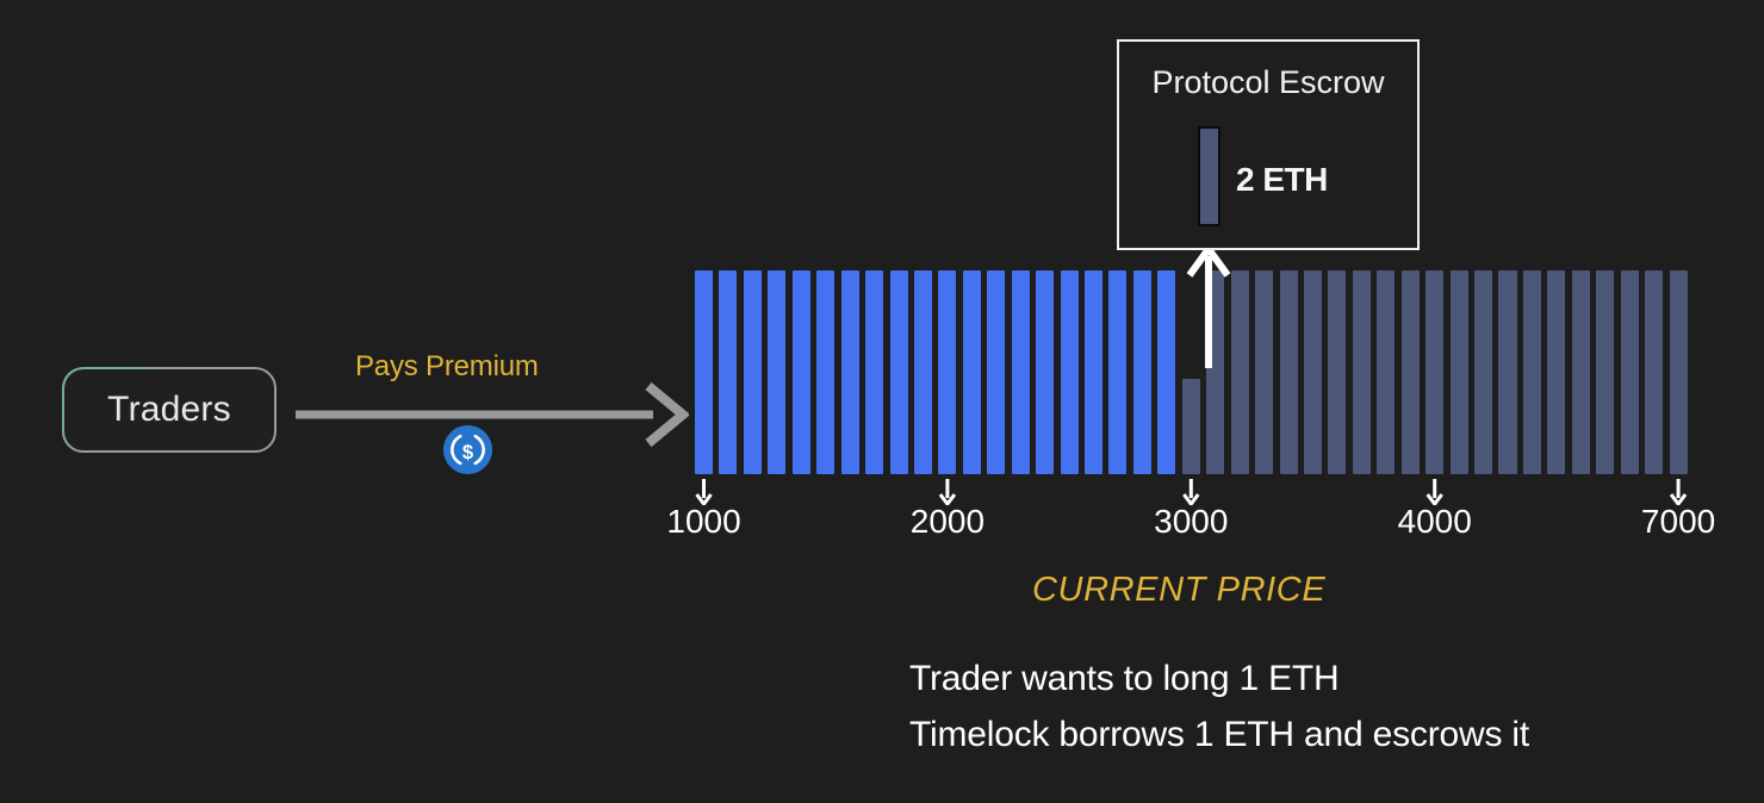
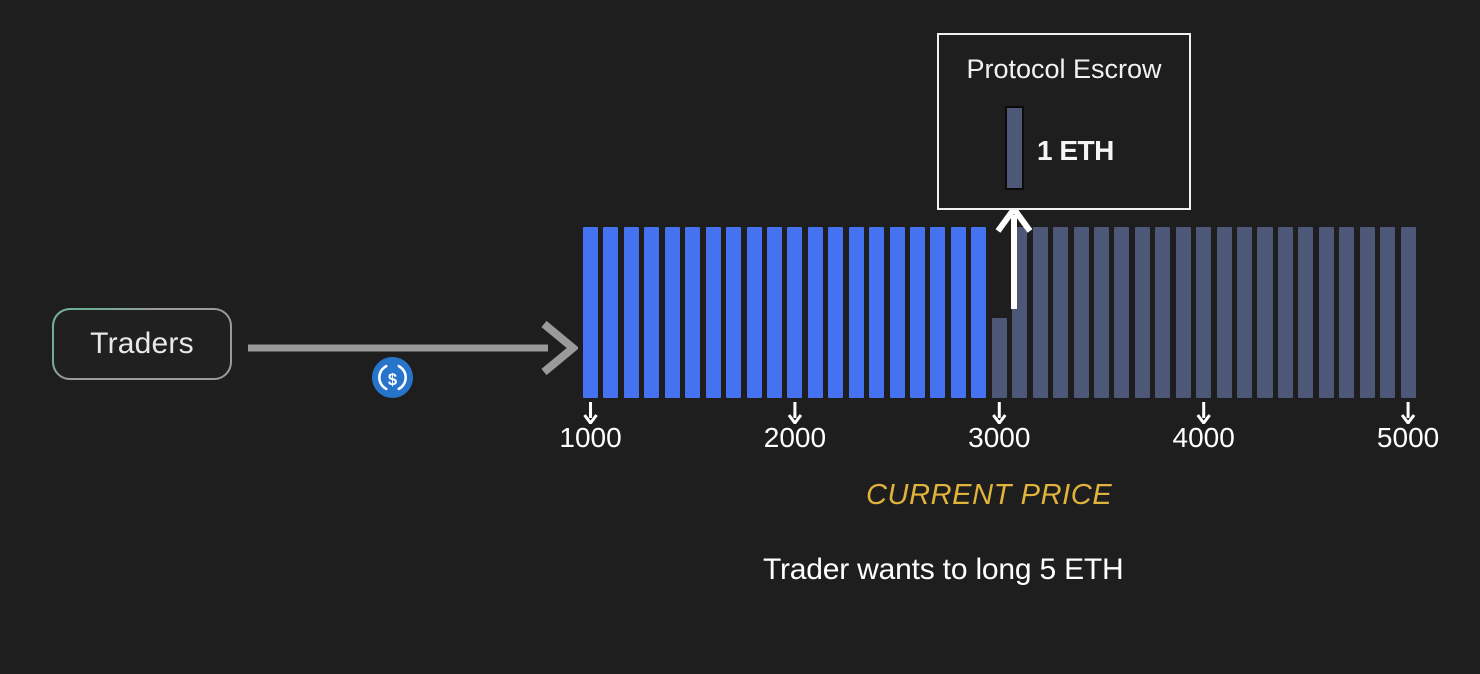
  Traders
- Pays Premium
  $
  1000
  2000
  3000
  4000
- 7000
+ 5000
  CURRENT PRICE
- Trader wants to long 1 ETH
+ Trader wants to long 5 ETH
- Timelock borrows 1 ETH and escrows it
  Protocol Escrow
- 2 ETH
+ 1 ETH
